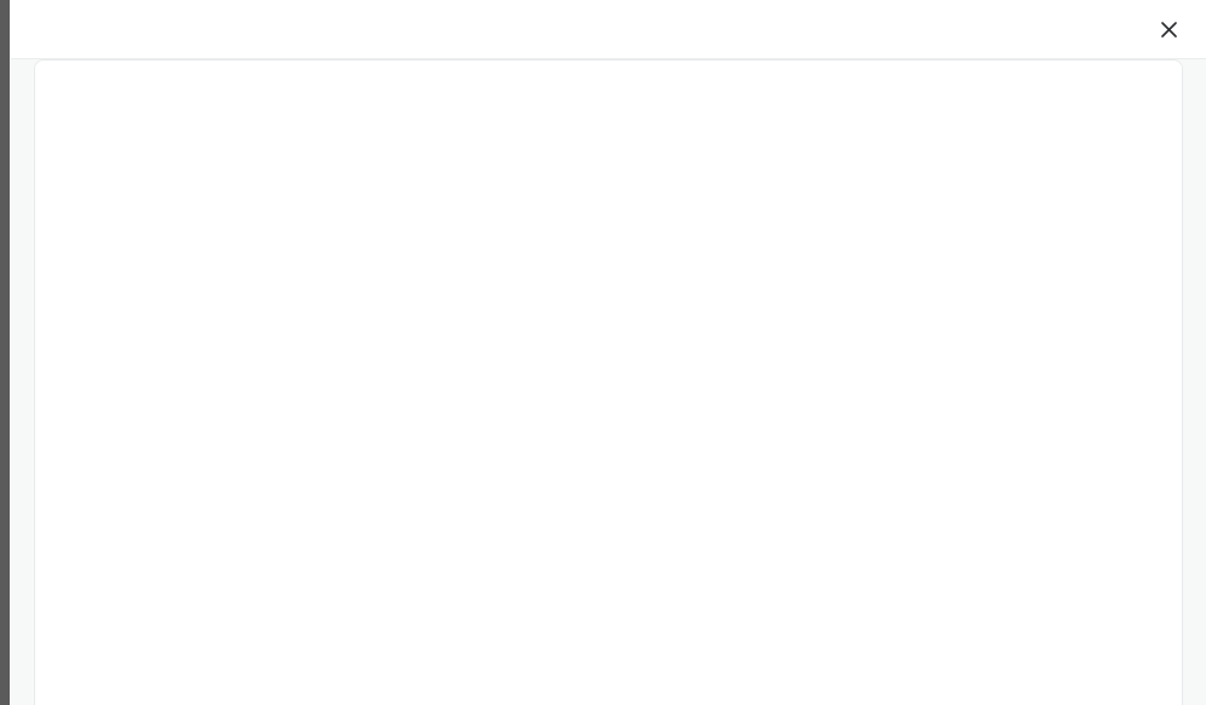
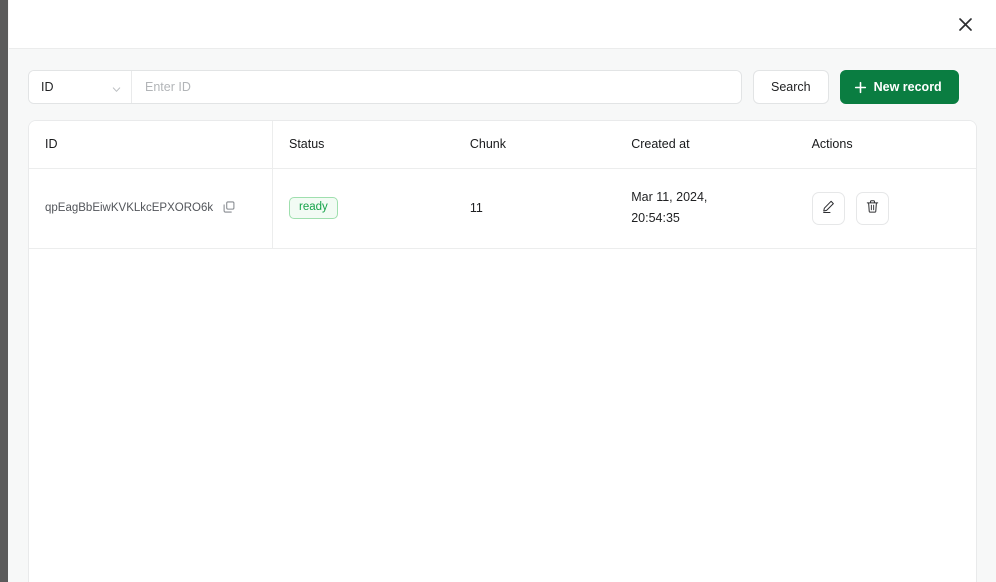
+ ID
+ Enter ID
+ Search
+ New record
+ ID	Status	Chunk	Created at	Actions
+ qpEagBbEiwKVKLkcEPXORO6k	ready	11	Mar 11, 2024, 20:54:35
